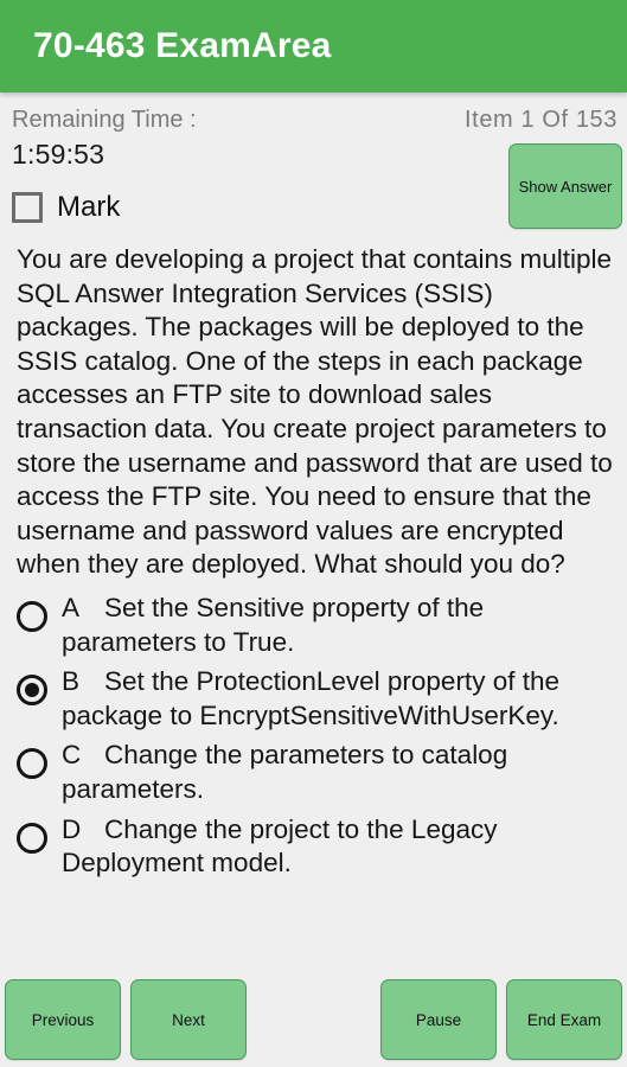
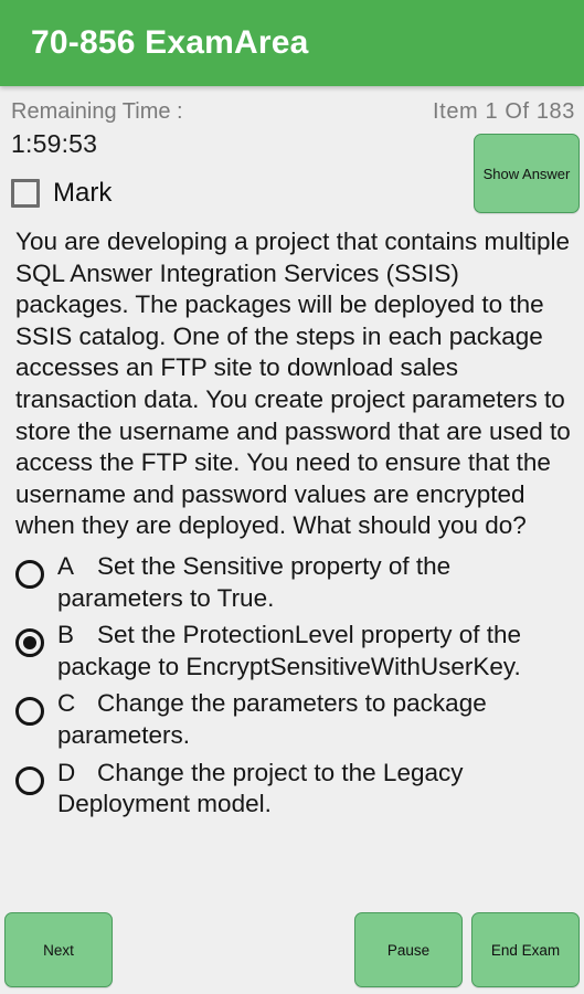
- 70-463 ExamArea
+ 70-856 ExamArea
  Remaining Time :
- Item 1 Of 153
+ Item 1 Of 183
  1:59:53
  Mark
  Show Answer
  You are developing a project that contains multiple SQL Answer Integration Services (SSIS) packages. The packages will be deployed to the SSIS catalog. One of the steps in each package accesses an FTP site to download sales transaction data. You create project parameters to store the username and password that are used to access the FTP site. You need to ensure that the username and password values are encrypted when they are deployed. What should you do?
  A Set the Sensitive property of the parameters to True.
  B Set the ProtectionLevel property of the package to EncryptSensitiveWithUserKey.
- C Change the parameters to catalog parameters.
+ C Change the parameters to package parameters.
  D Change the project to the Legacy Deployment model.
- Previous
  Next
  Pause
  End Exam
